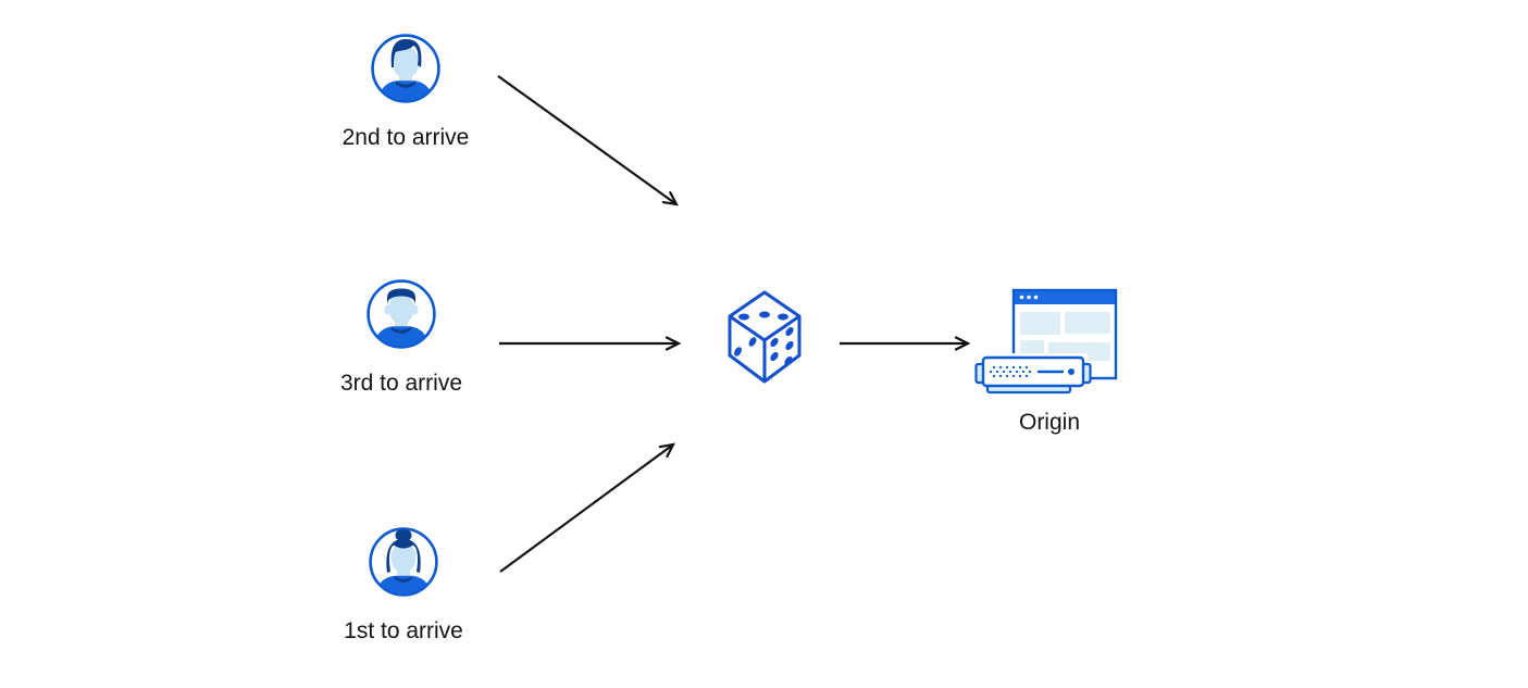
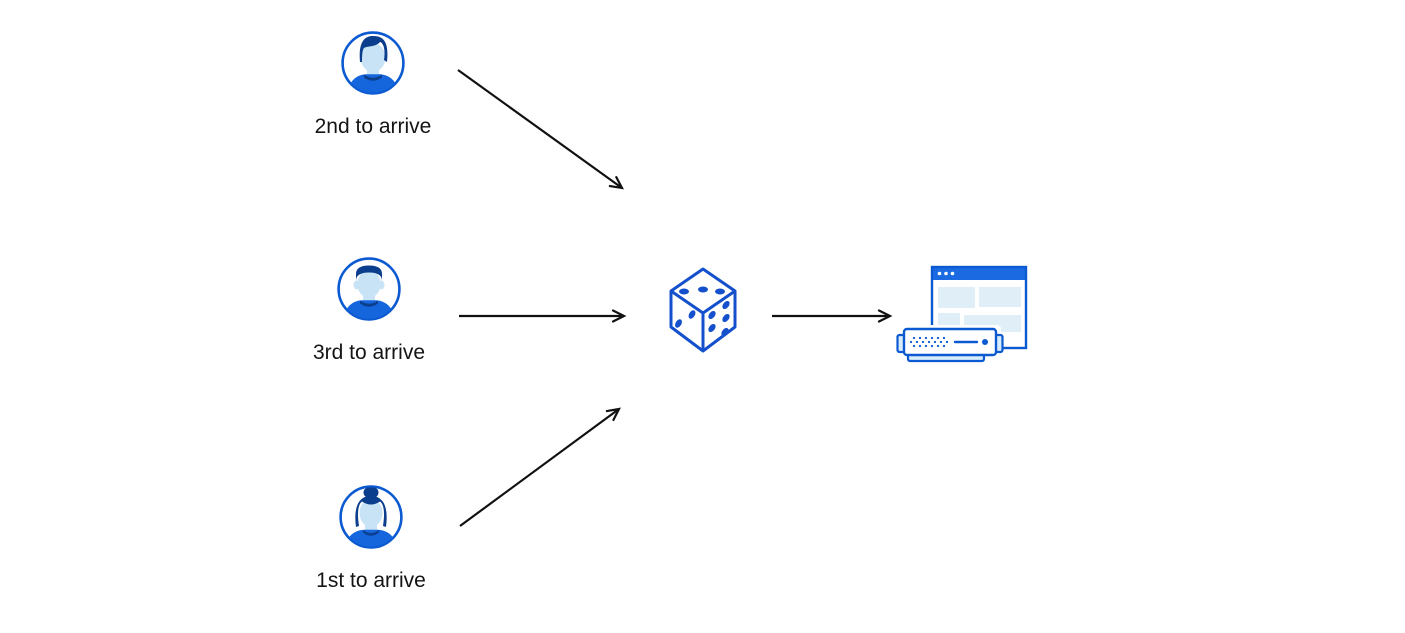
  2nd to arrive
  3rd to arrive
  1st to arrive
- Origin
